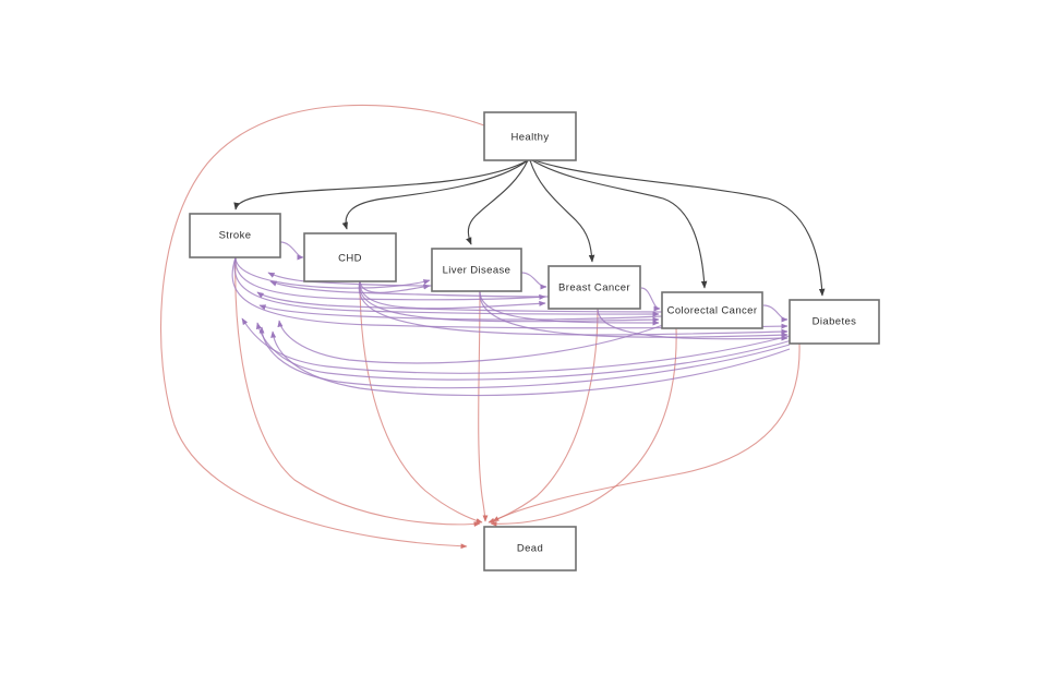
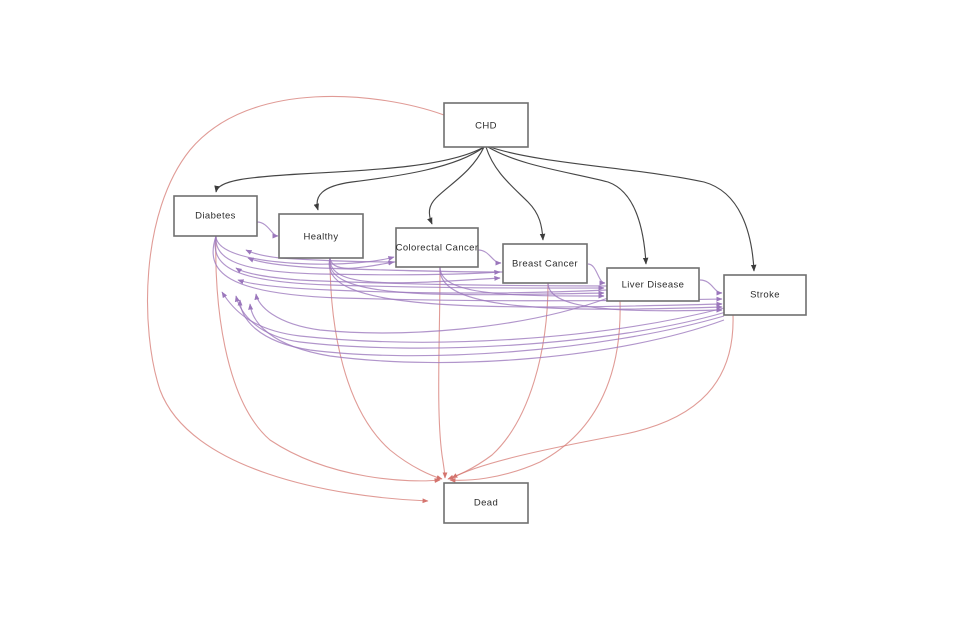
- Healthy
+ CHD
- Stroke
+ Diabetes
- CHD
+ Healthy
- Liver Disease
+ Colorectal Cancer
  Breast Cancer
- Colorectal Cancer
+ Liver Disease
- Diabetes
+ Stroke
  Dead
